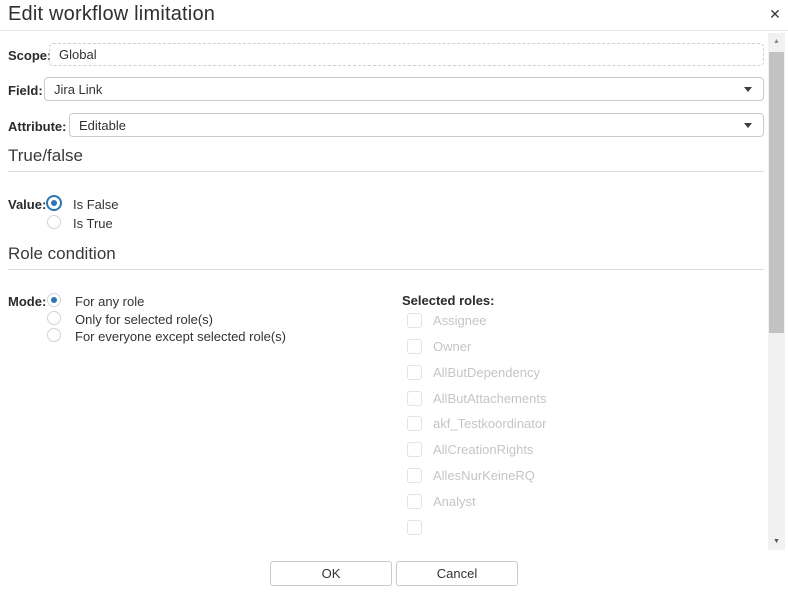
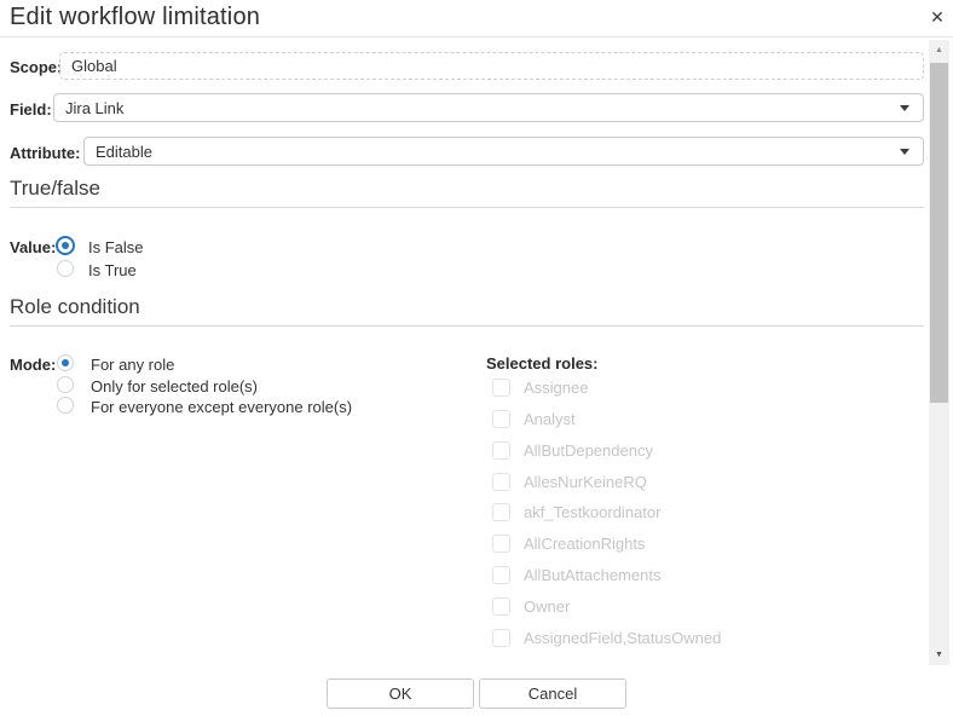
  Edit workflow limitation
  ✕
  Scope:
  Global
  Field:
  Jira Link
  Attribute:
  Editable
  True/false
  Value:
  Is False
  Is True
  Role condition
  Mode:
  For any role
  Only for selected role(s)
- For everyone except selected role(s)
+ For everyone except everyone role(s)
  Selected roles:
  Assignee
- Owner
+ Analyst
  AllButDependency
- AllButAttachements
+ AllesNurKeineRQ
  akf_Testkoordinator
  AllCreationRights
- AllesNurKeineRQ
+ AllButAttachements
- Analyst
+ Owner
+ AssignedField,StatusOwned
  OK
  Cancel
